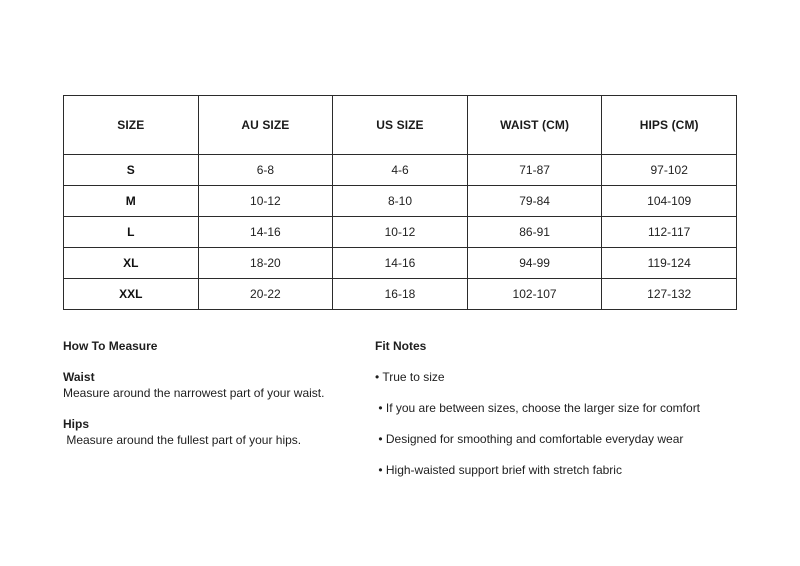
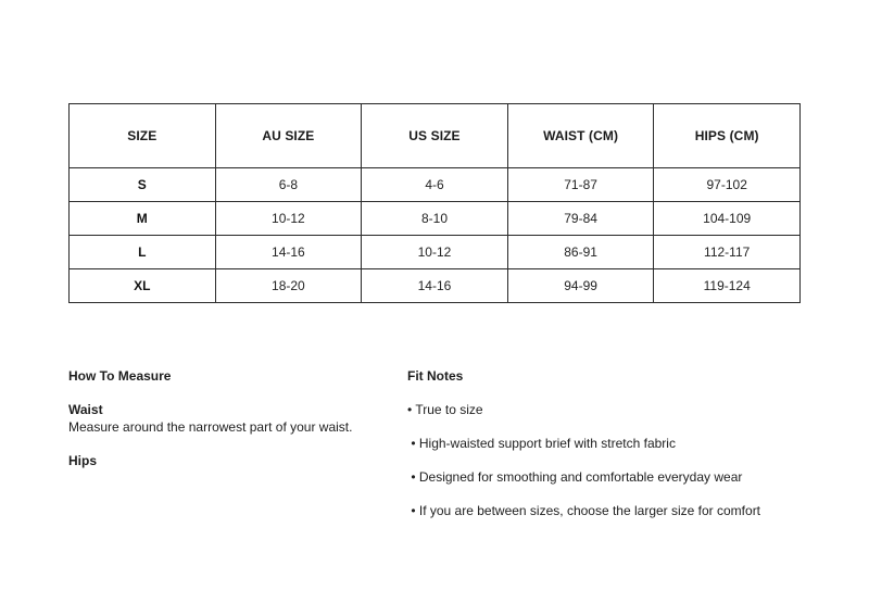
  SIZE	AU SIZE	US SIZE	WAIST (CM)	HIPS (CM)
  S	6-8	4-6	71-87	97-102
  M	10-12	8-10	79-84	104-109
  L	14-16	10-12	86-91	112-117
  XL	18-20	14-16	94-99	119-124
- XXL	20-22	16-18	102-107	127-132
  How To Measure
  Waist
  Measure around the narrowest part of your waist.
  Hips
- Measure around the fullest part of your hips.
  Fit Notes
  • True to size
- • If you are between sizes, choose the larger size for comfort
+ • High-waisted support brief with stretch fabric
  • Designed for smoothing and comfortable everyday wear
- • High-waisted support brief with stretch fabric
+ • If you are between sizes, choose the larger size for comfort
